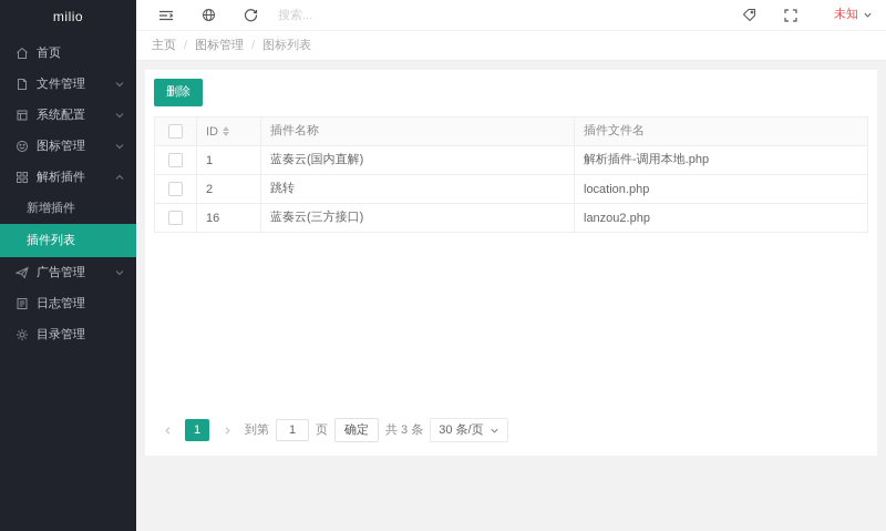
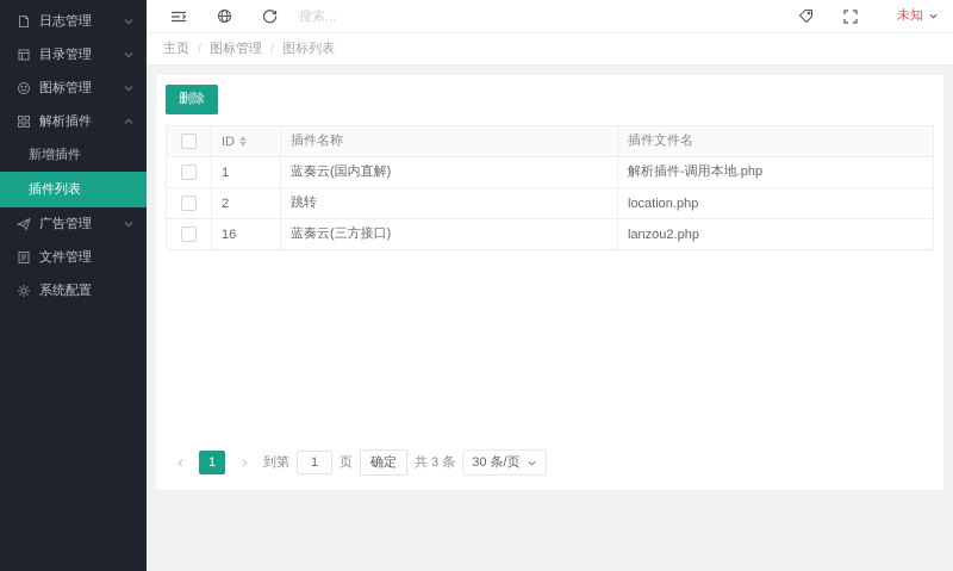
- milio
- 首页
- 文件管理
+ 日志管理
- 系统配置
+ 目录管理
  图标管理
  解析插件
  新增插件
  插件列表
  广告管理
- 日志管理
+ 文件管理
- 目录管理
+ 系统配置
  搜索...
  未知
  主页
  /
  图标管理
  /
  图标列表
  删除
  	ID	插件名称	插件文件名
  	1	蓝奏云(国内直解)	解析插件-调用本地.php
  	2	跳转	location.php
  	16	蓝奏云(三方接口)	lanzou2.php
  1
  到第
  1
  页
  确定
  共 3 条
  30 条/页
